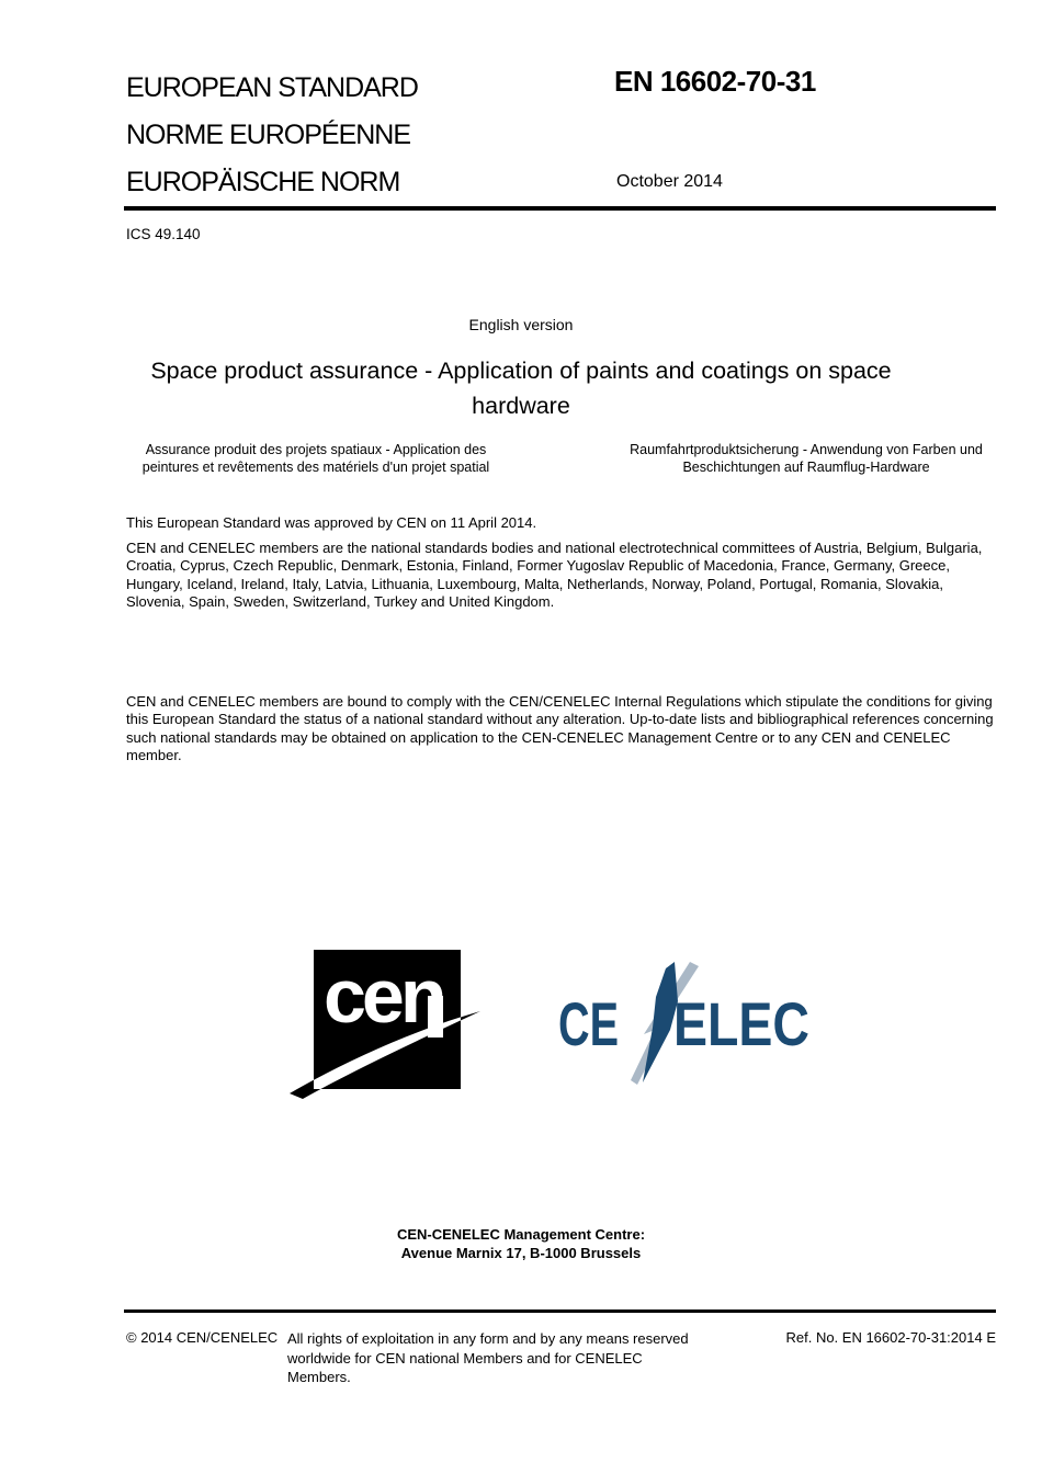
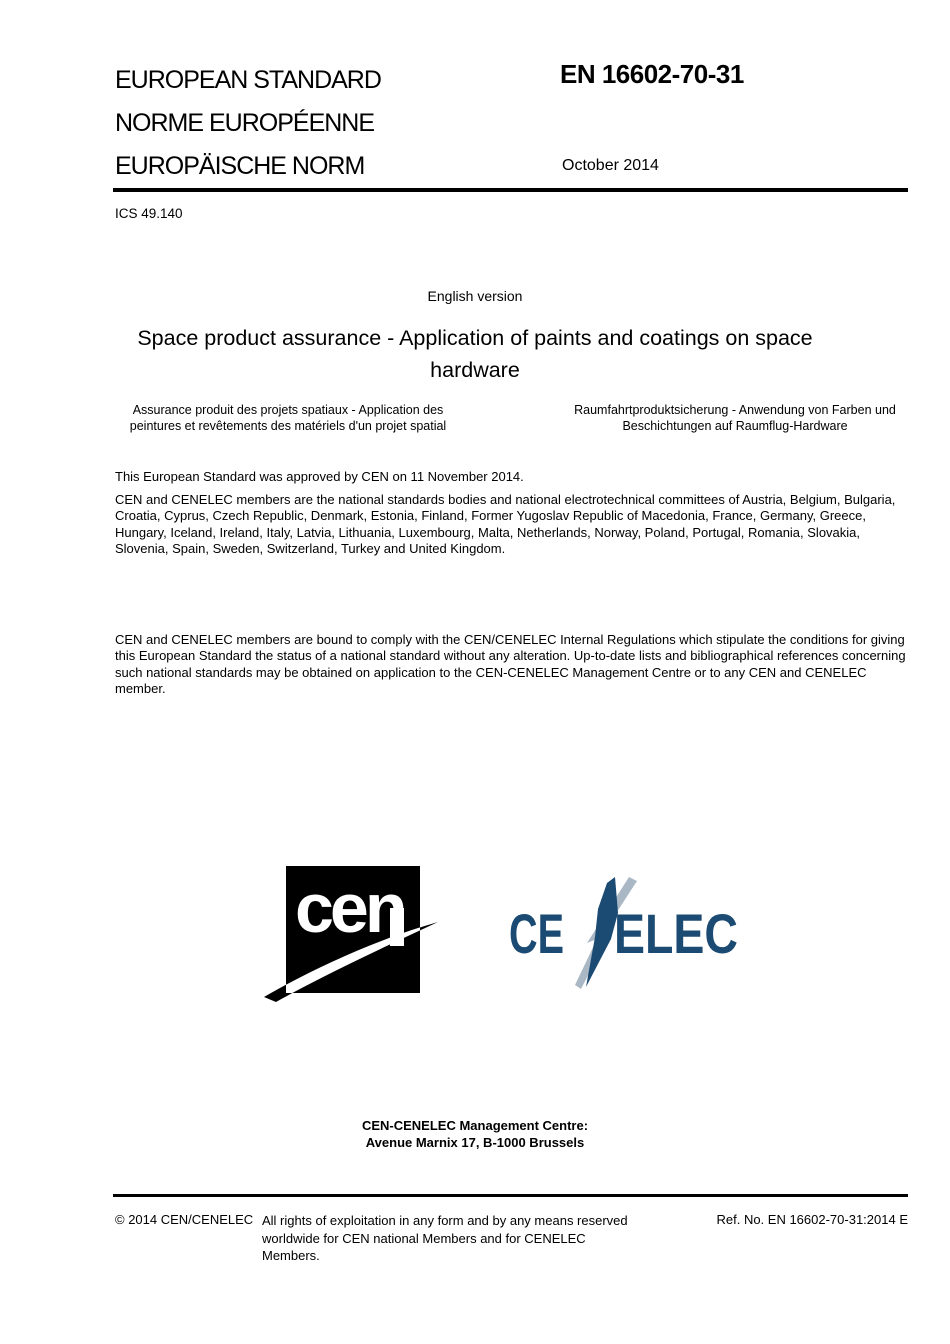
  EUROPEAN STANDARD
  NORME EUROPÉENNE
  EUROPÄISCHE NORM
  EN 16602-70-31
  October 2014
  ICS 49.140
  English version
  Space product assurance - Application of paints and coatings on space hardware
  Assurance produit des projets spatiaux - Application des peintures et revêtements des matériels d'un projet spatial
  Raumfahrtproduktsicherung - Anwendung von Farben und Beschichtungen auf Raumflug-Hardware
- This European Standard was approved by CEN on 11 April 2014.
+ This European Standard was approved by CEN on 11 November 2014.
  CEN and CENELEC members are the national standards bodies and national electrotechnical committees of Austria, Belgium, Bulgaria, Croatia, Cyprus, Czech Republic, Denmark, Estonia, Finland, Former Yugoslav Republic of Macedonia, France, Germany, Greece, Hungary, Iceland, Ireland, Italy, Latvia, Lithuania, Luxembourg, Malta, Netherlands, Norway, Poland, Portugal, Romania, Slovakia, Slovenia, Spain, Sweden, Switzerland, Turkey and United Kingdom.
  CEN and CENELEC members are bound to comply with the CEN/CENELEC Internal Regulations which stipulate the conditions for giving this European Standard the status of a national standard without any alteration. Up-to-date lists and bibliographical references concerning such national standards may be obtained on application to the CEN-CENELEC Management Centre or to any CEN and CENELEC member.
  cen
  CE
  ELEC
  CEN-CENELEC Management Centre:
  Avenue Marnix 17, B-1000 Brussels
  © 2014 CEN/CENELEC
  All rights of exploitation in any form and by any means reserved
  worldwide for CEN national Members and for CENELEC
  Members.
  Ref. No. EN 16602-70-31:2014 E
